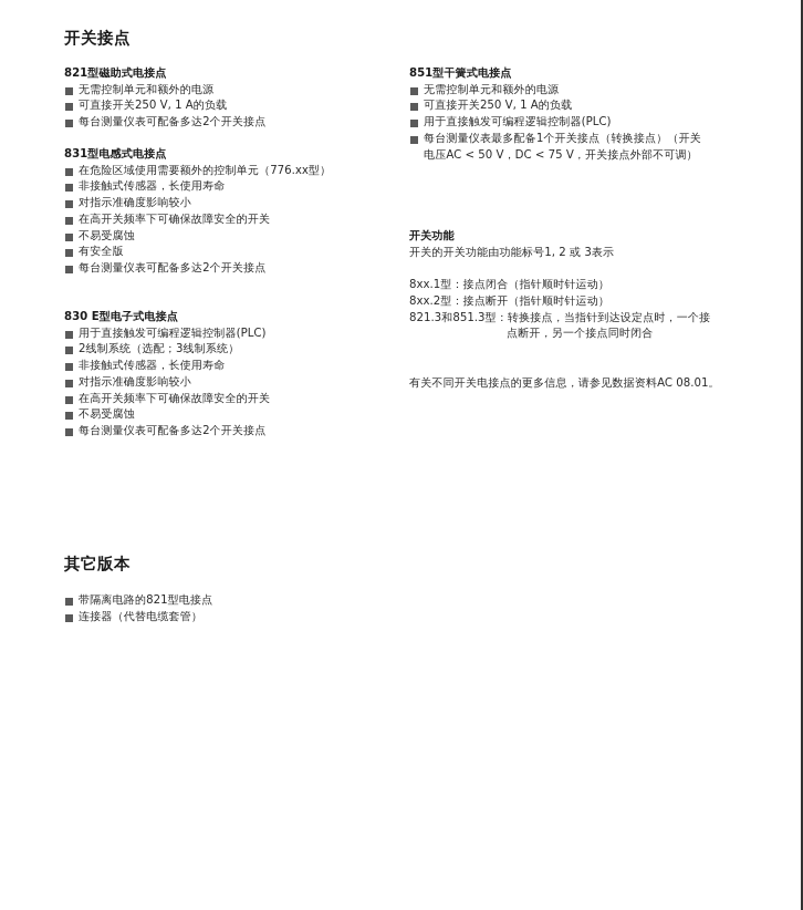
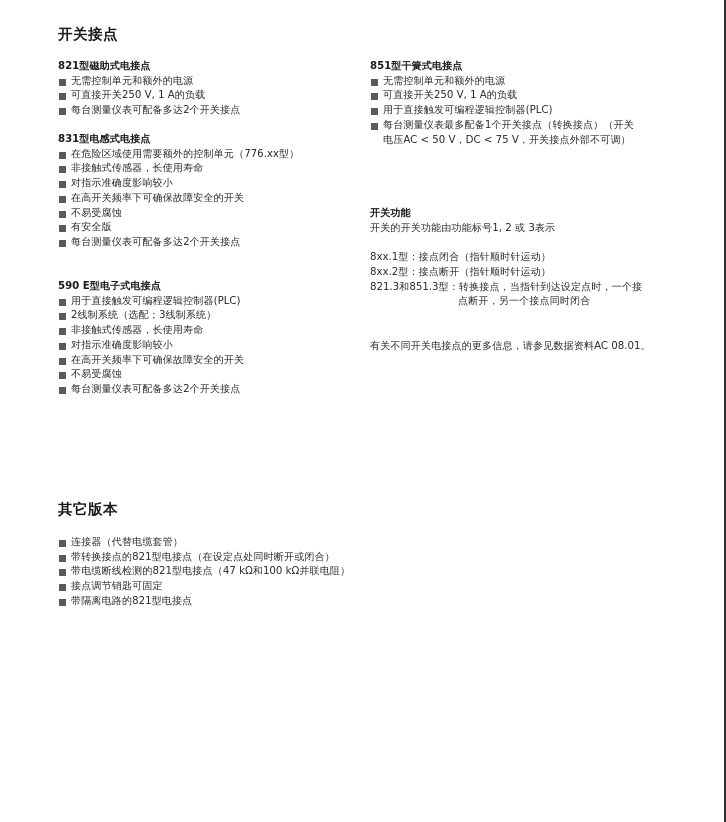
  开关接点
  821型磁助式电接点
  无需控制单元和额外的电源
  可直接开关250 V, 1 A的负载
  每台测量仪表可配备多达2个开关接点
  831型电感式电接点
  在危险区域使用需要额外的控制单元（776.xx型）
  非接触式传感器，长使用寿命
  对指示准确度影响较小
  在高开关频率下可确保故障安全的开关
  不易受腐蚀
  有安全版
  每台测量仪表可配备多达2个开关接点
- 830 E型电子式电接点
+ 590 E型电子式电接点
  用于直接触发可编程逻辑控制器(PLC)
  2线制系统（选配；3线制系统）
  非接触式传感器，长使用寿命
  对指示准确度影响较小
  在高开关频率下可确保故障安全的开关
  不易受腐蚀
  每台测量仪表可配备多达2个开关接点
  851型干簧式电接点
  无需控制单元和额外的电源
  可直接开关250 V, 1 A的负载
  用于直接触发可编程逻辑控制器(PLC)
  每台测量仪表最多配备1个开关接点（转换接点）（开关
  电压AC < 50 V，DC < 75 V，开关接点外部不可调）
  开关功能
  开关的开关功能由功能标号1, 2 或 3表示
  8xx.1型：接点闭合（指针顺时针运动）
  8xx.2型：接点断开（指针顺时针运动）
  821.3和851.3型：转换接点，当指针到达设定点时，一个接
  点断开，另一个接点同时闭合
  有关不同开关电接点的更多信息，请参见数据资料AC 08.01。
  其它版本
- 带隔离电路的821型电接点
+ 连接器（代替电缆套管）
+ 带转换接点的821型电接点（在设定点处同时断开或闭合）
+ 带电缆断线检测的821型电接点（47 kΩ和100 kΩ并联电阻）
+ 接点调节销匙可固定
- 连接器（代替电缆套管）
+ 带隔离电路的821型电接点
